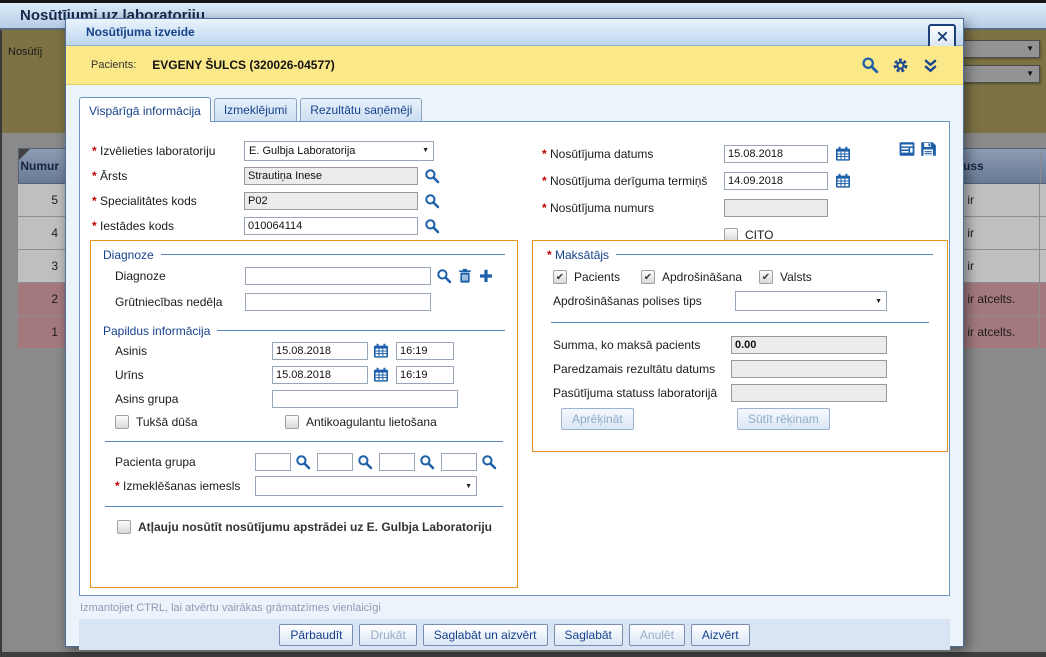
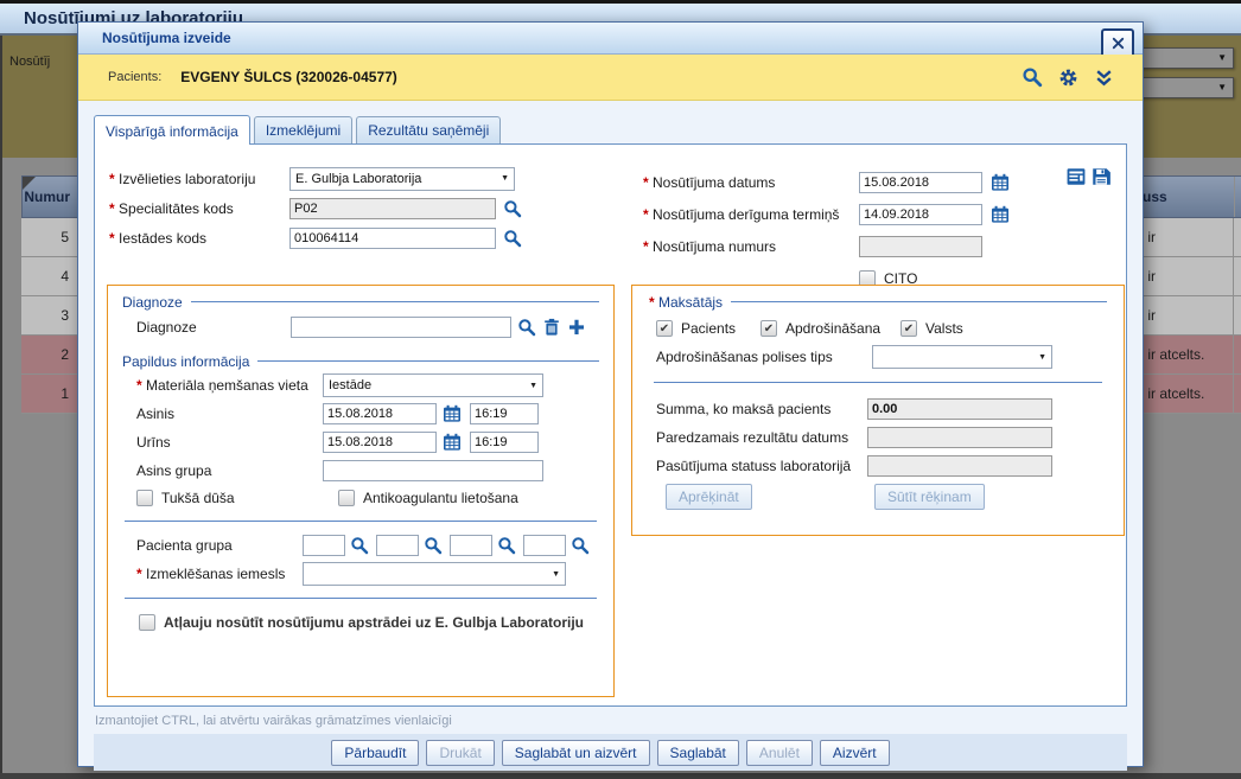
  Nosūtījumi uz laboratoriju
  Nosūtīj
  ▼
  ▼
  Numur
  uss
  5
  4
  3
  2
  ir atcelts.
  1
  ir atcelts.
  Nosūtījuma izveide
  Pacients:
  EVGENY ŠULCS (320026-04577)
  Vispārīgā informācija
  Izmeklējumi
  Rezultātu saņēmēji
  Izvēlieties laboratoriju
  E. Gulbja Laboratorija
- Ārsts
- Strautiņa Inese
  Specialitātes kods
  P02
  Iestādes kods
  010064114
  Nosūtījuma datums
  15.08.2018
  Nosūtījuma derīguma termiņš
  14.09.2018
  Nosūtījuma numurs
  CITO
  Diagnoze
  Diagnoze
- Grūtniecības nedēļa
  Papildus informācija
+ Materiāla ņemšanas vieta
+ Iestāde
  Asinis
  15.08.2018
  16:19
  Urīns
  15.08.2018
  16:19
  Asins grupa
  Tukšā dūša
  Antikoagulantu lietošana
  Pacienta grupa
  Izmeklēšanas iemesls
  Atļauju nosūtīt nosūtījumu apstrādei uz E. Gulbja Laboratoriju
  Maksātājs
  Pacients
  Apdrošināšana
  Valsts
  Apdrošināšanas polises tips
  Summa, ko maksā pacients
  0.00
  Paredzamais rezultātu datums
  Pasūtījuma statuss laboratorijā
  Aprēķināt
  Sūtīt rēķinam
  Izmantojiet CTRL, lai atvērtu vairākas grāmatzīmes vienlaicīgi
  Pārbaudīt
  Drukāt
  Saglabāt un aizvērt
  Saglabāt
  Anulēt
  Aizvērt
